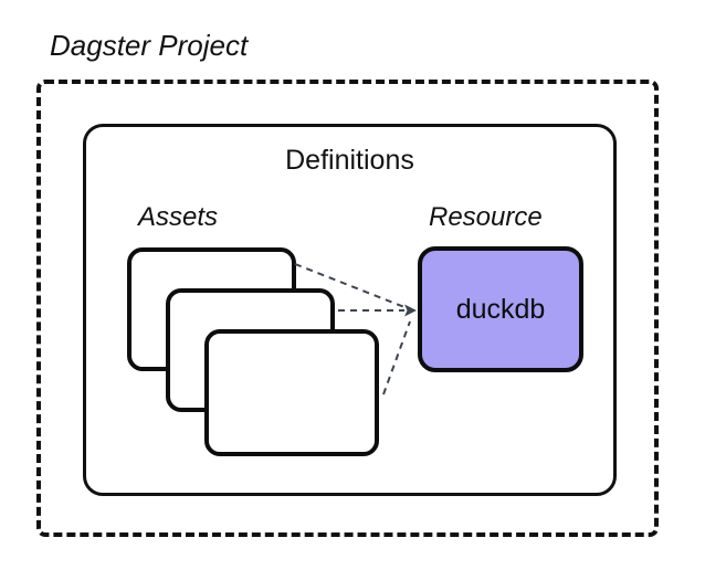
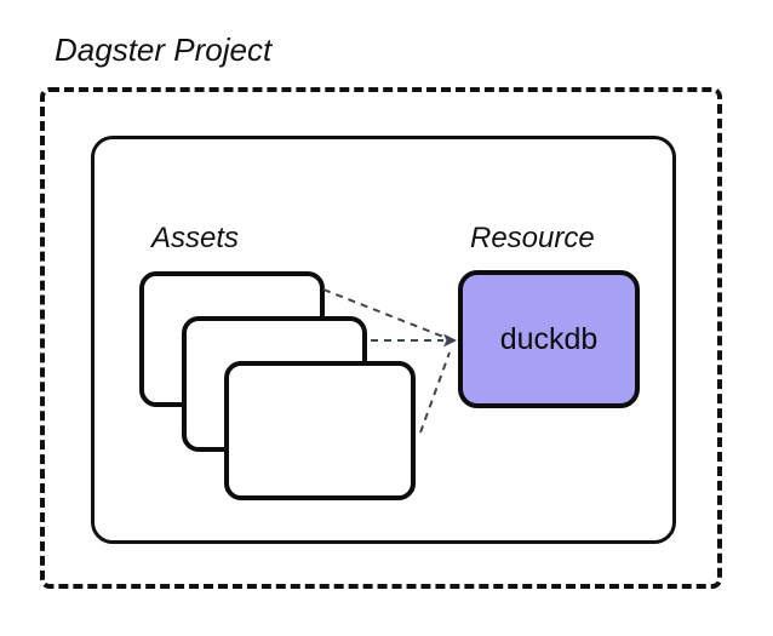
  Dagster Project
- Definitions
  Assets
  Resource
  duckdb
